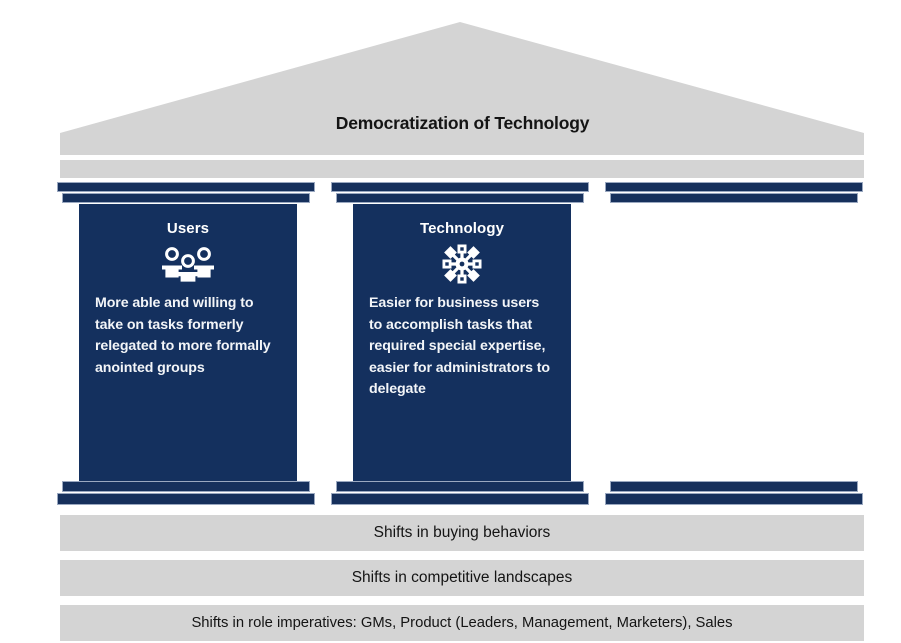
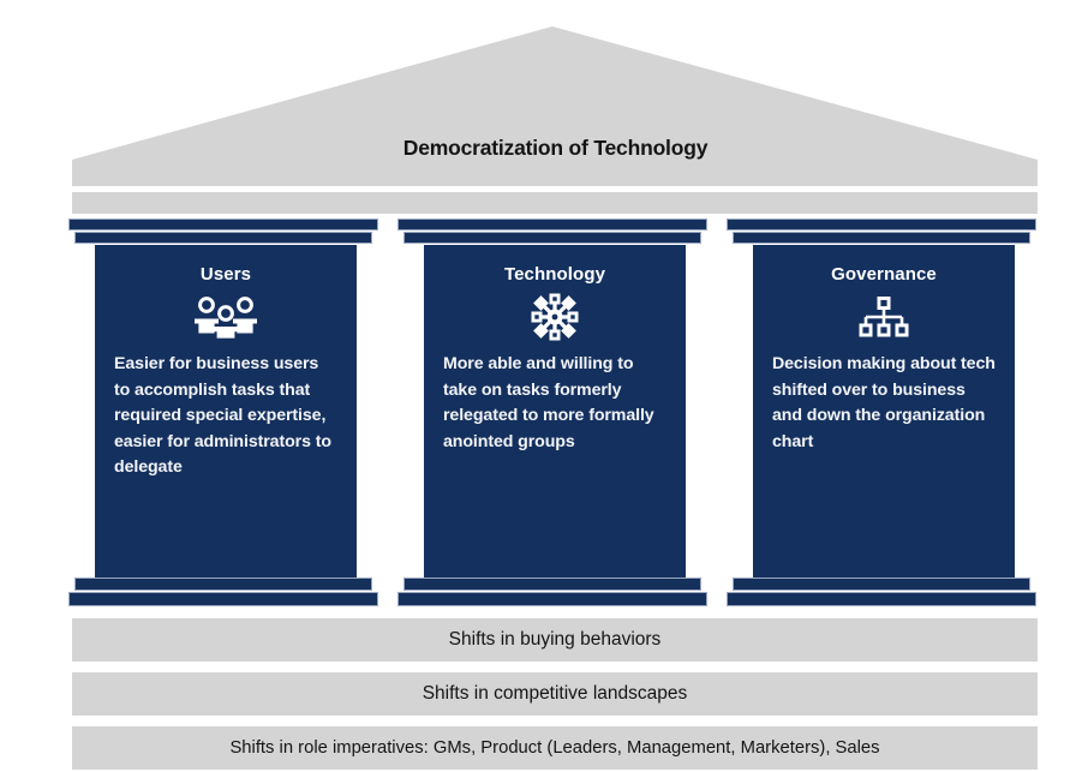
  Democratization of Technology
  Users
- More able and willing to take on tasks formerly relegated to more formally anointed groups
+ Easier for business users to accomplish tasks that required special expertise, easier for administrators to delegate
  Technology
- Easier for business users to accomplish tasks that required special expertise, easier for administrators to delegate
+ More able and willing to take on tasks formerly relegated to more formally anointed groups
+ Governance
+ Decision making about tech shifted over to business and down the organization chart
  Shifts in buying behaviors
  Shifts in competitive landscapes
  Shifts in role imperatives: GMs, Product (Leaders, Management, Marketers), Sales
